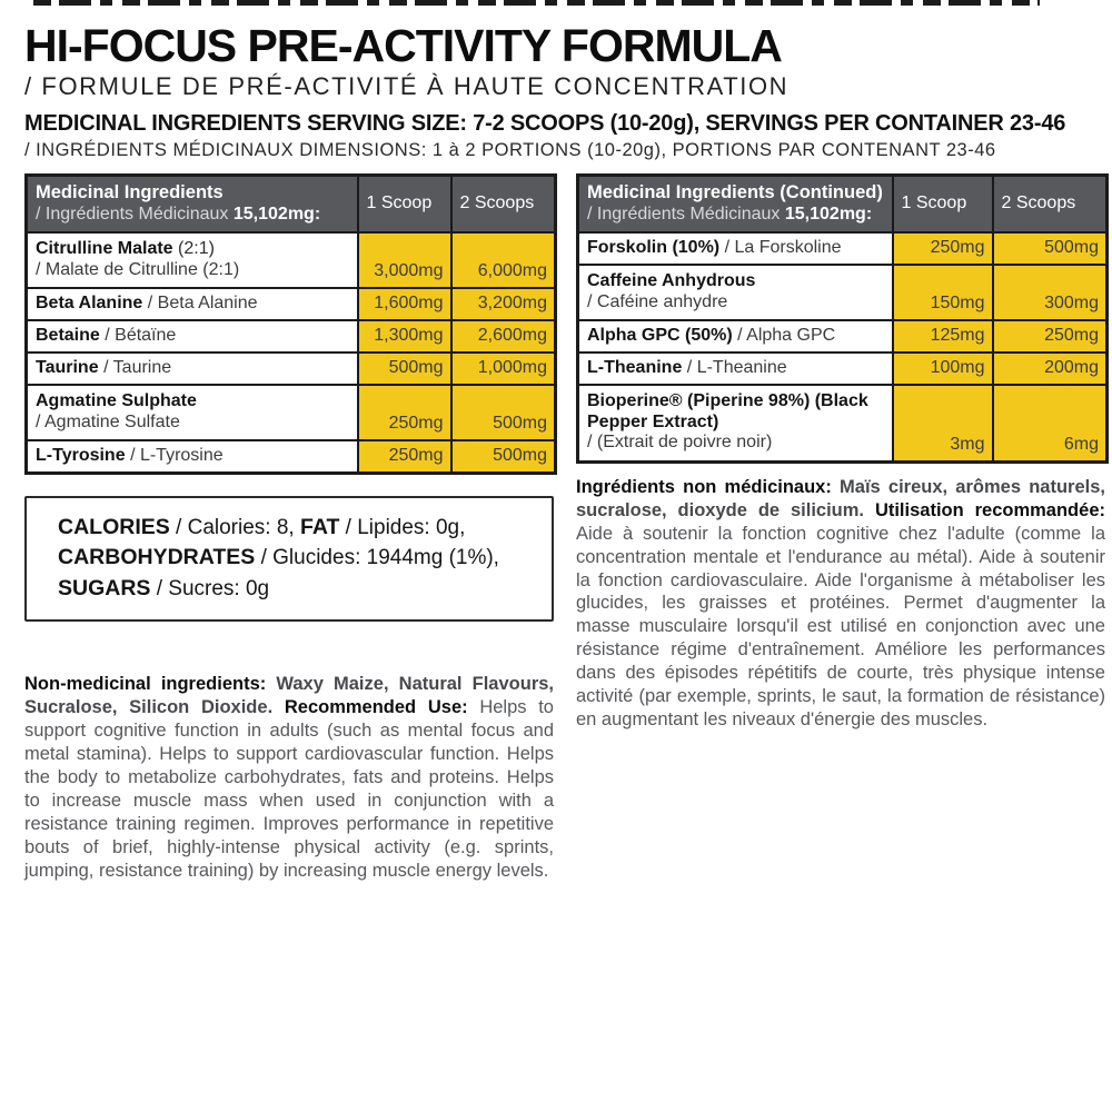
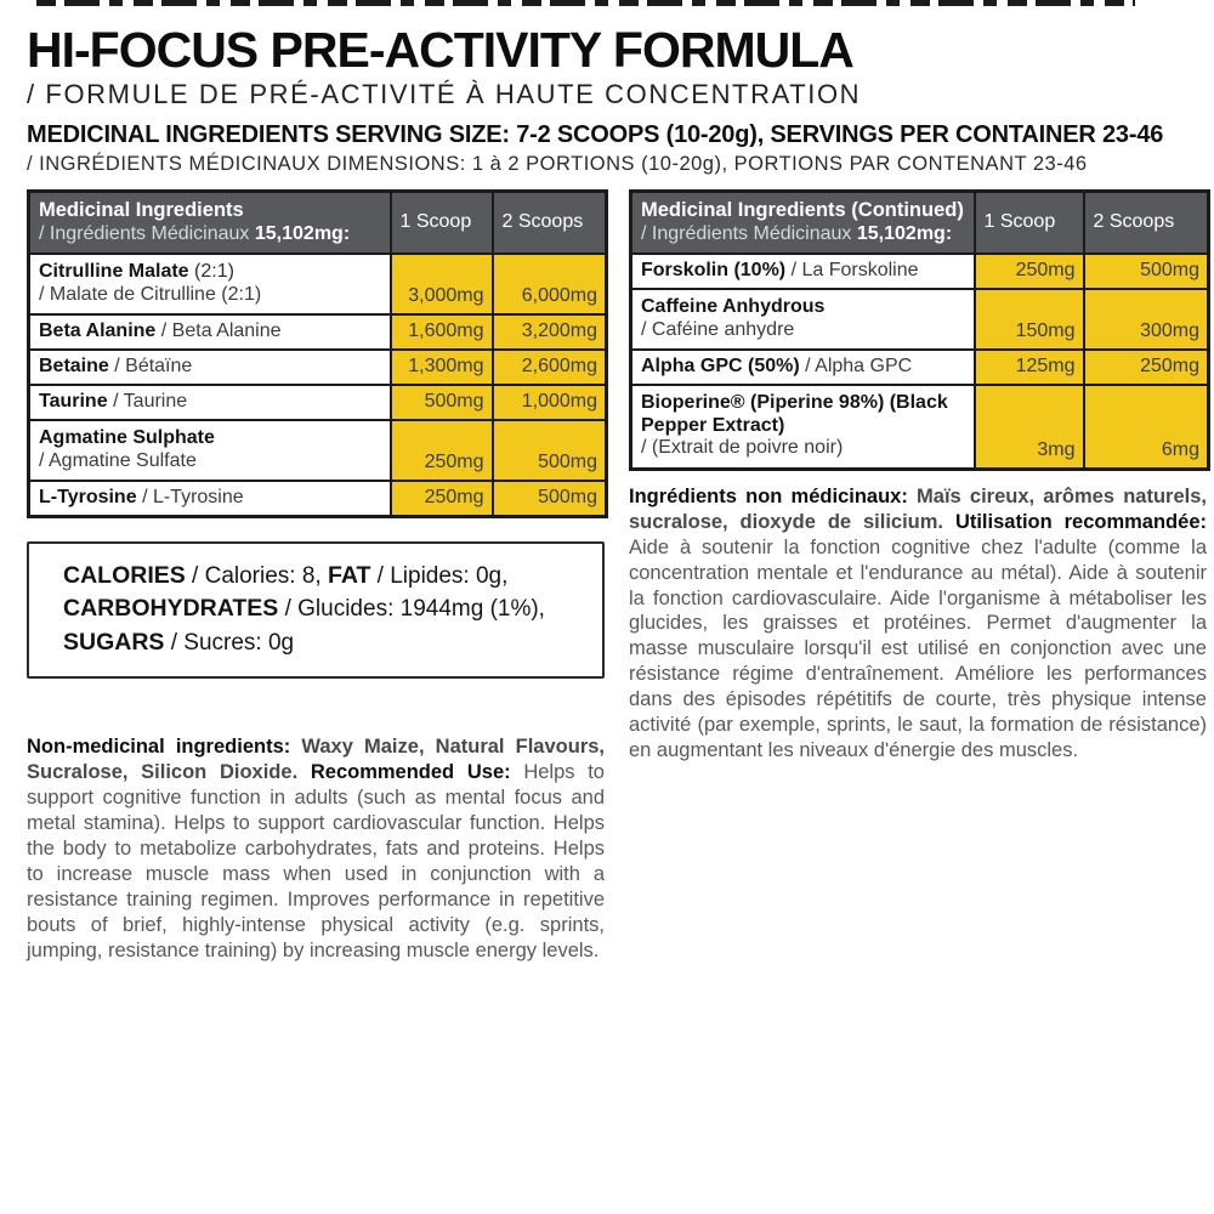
  HI-FOCUS PRE-ACTIVITY FORMULA
  / FORMULE DE PRÉ-ACTIVITÉ À HAUTE CONCENTRATION
  MEDICINAL INGREDIENTS SERVING SIZE: 7-2 SCOOPS (10-20g), SERVINGS PER CONTAINER 23-46
  / INGRÉDIENTS MÉDICINAUX DIMENSIONS: 1 à 2 PORTIONS (10-20g), PORTIONS PAR CONTENANT 23-46
  Medicinal Ingredients / Ingrédients Médicinaux 15,102mg:	1 Scoop	2 Scoops
  Citrulline Malate (2:1) / Malate de Citrulline (2:1)	3,000mg	6,000mg
  Beta Alanine / Beta Alanine	1,600mg	3,200mg
  Betaine / Bétaïne	1,300mg	2,600mg
  Taurine / Taurine	500mg	1,000mg
  Agmatine Sulphate / Agmatine Sulfate	250mg	500mg
  L-Tyrosine / L-Tyrosine	250mg	500mg
  CALORIES / Calories: 8, FAT / Lipides: 0g,
  CARBOHYDRATES / Glucides: 1944mg (1%),
  SUGARS / Sucres: 0g
  Non-medicinal ingredients: Waxy Maize, Natural Flavours, Sucralose, Silicon Dioxide. Recommended Use: Helps to support cognitive function in adults (such as mental focus and metal stamina). Helps to support cardiovascular function. Helps the body to metabolize carbohydrates, fats and proteins. Helps to increase muscle mass when used in conjunction with a resistance training regimen. Improves performance in repetitive bouts of brief, highly-intense physical activity (e.g. sprints, jumping, resistance training) by increasing muscle energy levels.
  Medicinal Ingredients (Continued) / Ingrédients Médicinaux 15,102mg:	1 Scoop	2 Scoops
  Forskolin (10%) / La Forskoline	250mg	500mg
  Caffeine Anhydrous / Caféine anhydre	150mg	300mg
  Alpha GPC (50%) / Alpha GPC	125mg	250mg
- L-Theanine / L-Theanine	100mg	200mg
  Bioperine® (Piperine 98%) (Black Pepper Extract) / (Extrait de poivre noir)	3mg	6mg
  Ingrédients non médicinaux: Maïs cireux, arômes naturels, sucralose, dioxyde de silicium. Utilisation recommandée: Aide à soutenir la fonction cognitive chez l'adulte (comme la concentration mentale et l'endurance au métal). Aide à soutenir la fonction cardiovasculaire. Aide l'organisme à métaboliser les glucides, les graisses et protéines. Permet d'augmenter la masse musculaire lorsqu'il est utilisé en conjonction avec une résistance régime d'entraînement. Améliore les performances dans des épisodes répétitifs de courte, très physique intense activité (par exemple, sprints, le saut, la formation de résistance) en augmentant les niveaux d'énergie des muscles.
